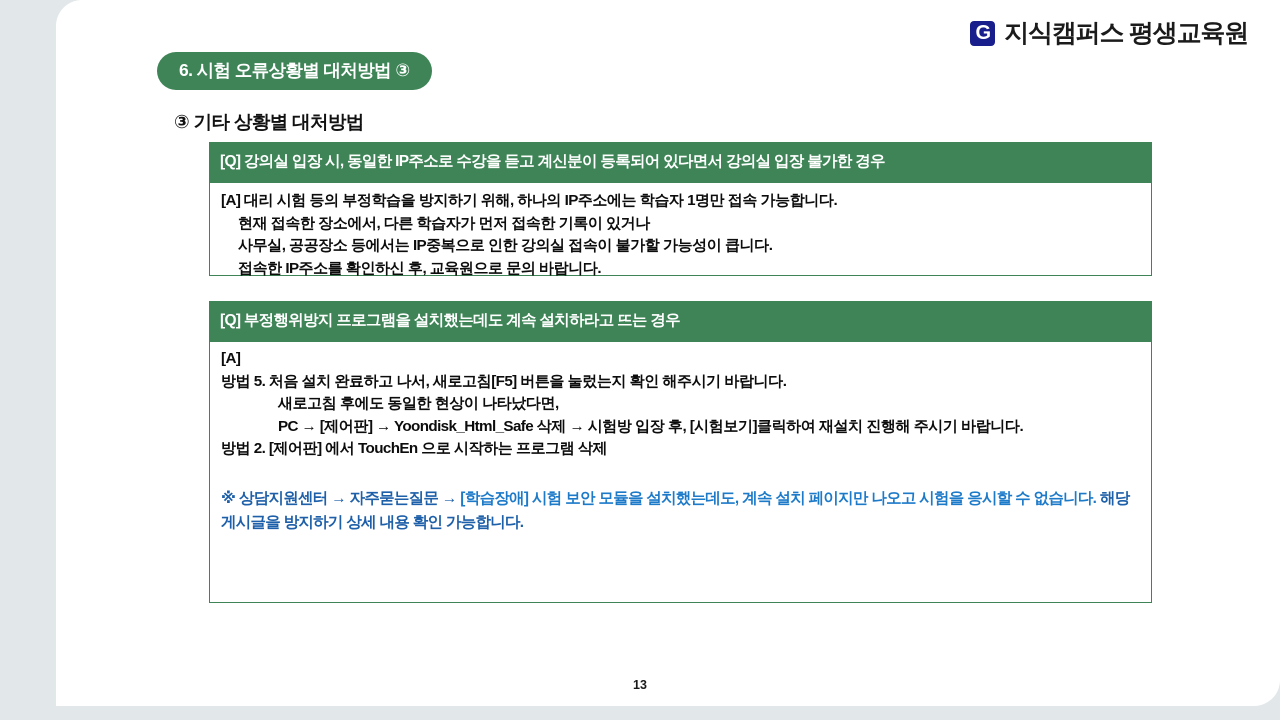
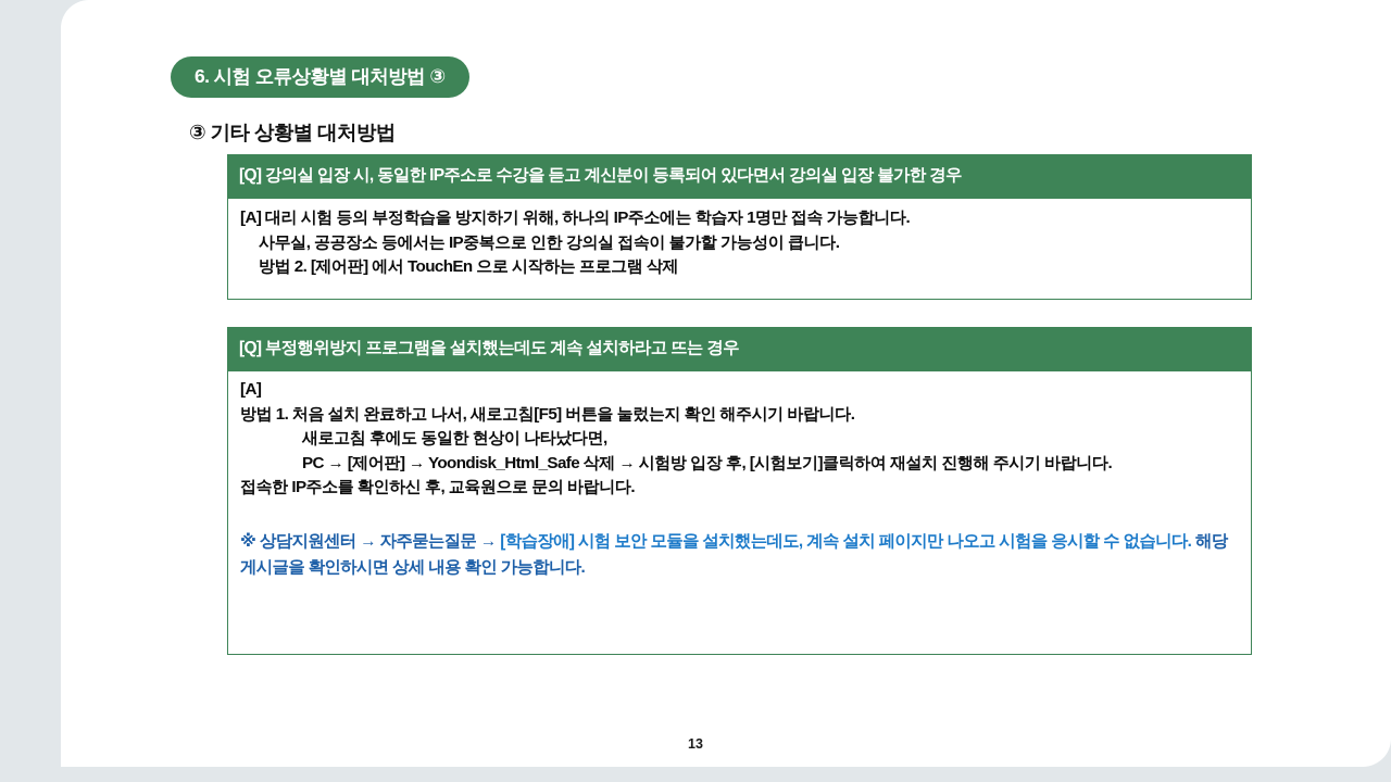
- G
- 지식캠퍼스 평생교육원
  6. 시험 오류상황별 대처방법 ③
  ③ 기타 상황별 대처방법
  [Q] 강의실 입장 시, 동일한 IP주소로 수강을 듣고 계신분이 등록되어 있다면서 강의실 입장 불가한 경우
  [A] 대리 시험 등의 부정학습을 방지하기 위해, 하나의 IP주소에는 학습자 1명만 접속 가능합니다.
- 현재 접속한 장소에서, 다른 학습자가 먼저 접속한 기록이 있거나
  사무실, 공공장소 등에서는 IP중복으로 인한 강의실 접속이 불가할 가능성이 큽니다.
- 접속한 IP주소를 확인하신 후, 교육원으로 문의 바랍니다.
+ 방법 2. [제어판] 에서 TouchEn 으로 시작하는 프로그램 삭제
  [Q] 부정행위방지 프로그램을 설치했는데도 계속 설치하라고 뜨는 경우
  [A]
- 방법 5. 처음 설치 완료하고 나서, 새로고침[F5] 버튼을 눌렀는지 확인 해주시기 바랍니다.
+ 방법 1. 처음 설치 완료하고 나서, 새로고침[F5] 버튼을 눌렀는지 확인 해주시기 바랍니다.
  새로고침 후에도 동일한 현상이 나타났다면,
  PC → [제어판] → Yoondisk_Html_Safe 삭제 → 시험방 입장 후, [시험보기]클릭하여 재설치 진행해 주시기 바랍니다.
- 방법 2. [제어판] 에서 TouchEn 으로 시작하는 프로그램 삭제
+ 접속한 IP주소를 확인하신 후, 교육원으로 문의 바랍니다.
- ※ 상담지원센터 → 자주묻는질문 → [학습장애] 시험 보안 모듈을 설치했는데도, 계속 설치 페이지만 나오고 시험을 응시할 수 없습니다. 해당 게시글을 방지하기 상세 내용 확인 가능합니다.
+ ※ 상담지원센터 → 자주묻는질문 → [학습장애] 시험 보안 모듈을 설치했는데도, 계속 설치 페이지만 나오고 시험을 응시할 수 없습니다. 해당 게시글을 확인하시면 상세 내용 확인 가능합니다.
  13
